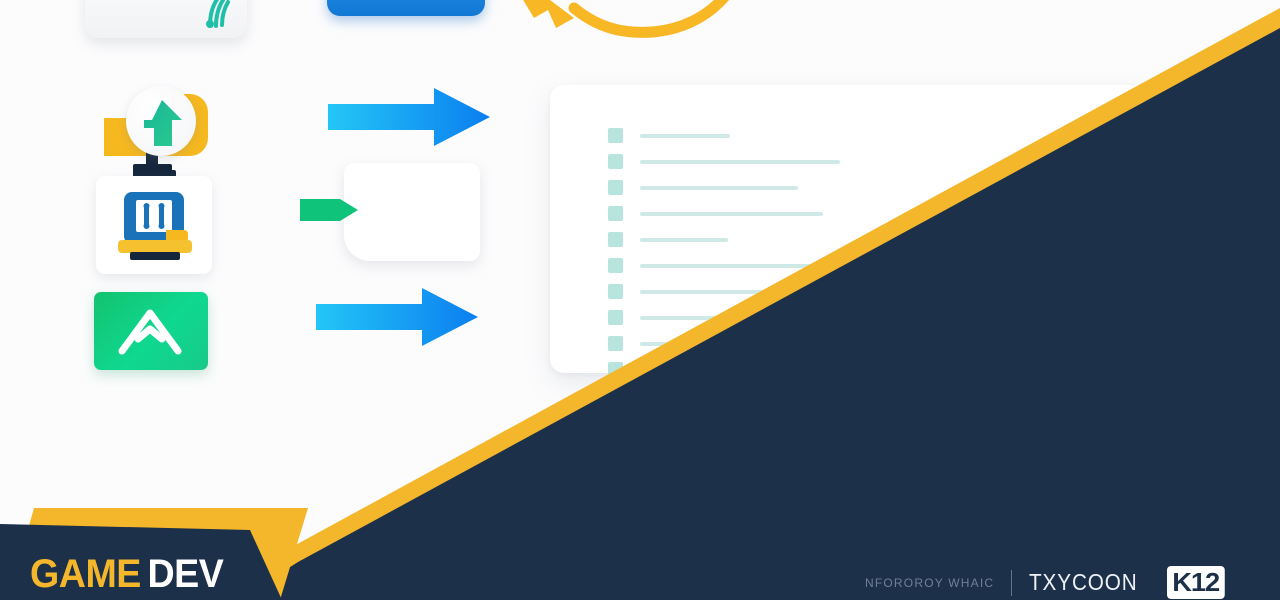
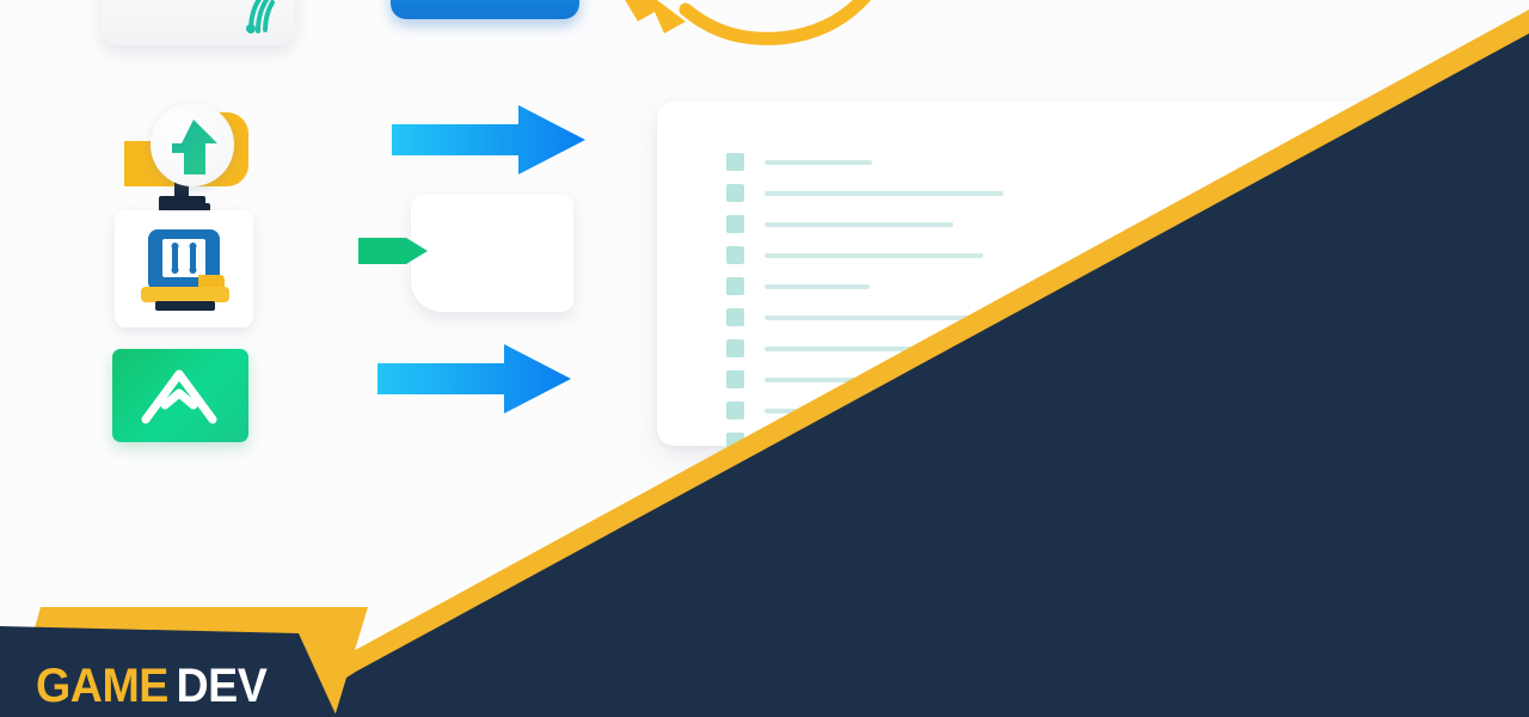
  GAME DEV
- NFOROROY WHAIC
- TXYCOON
- K12
